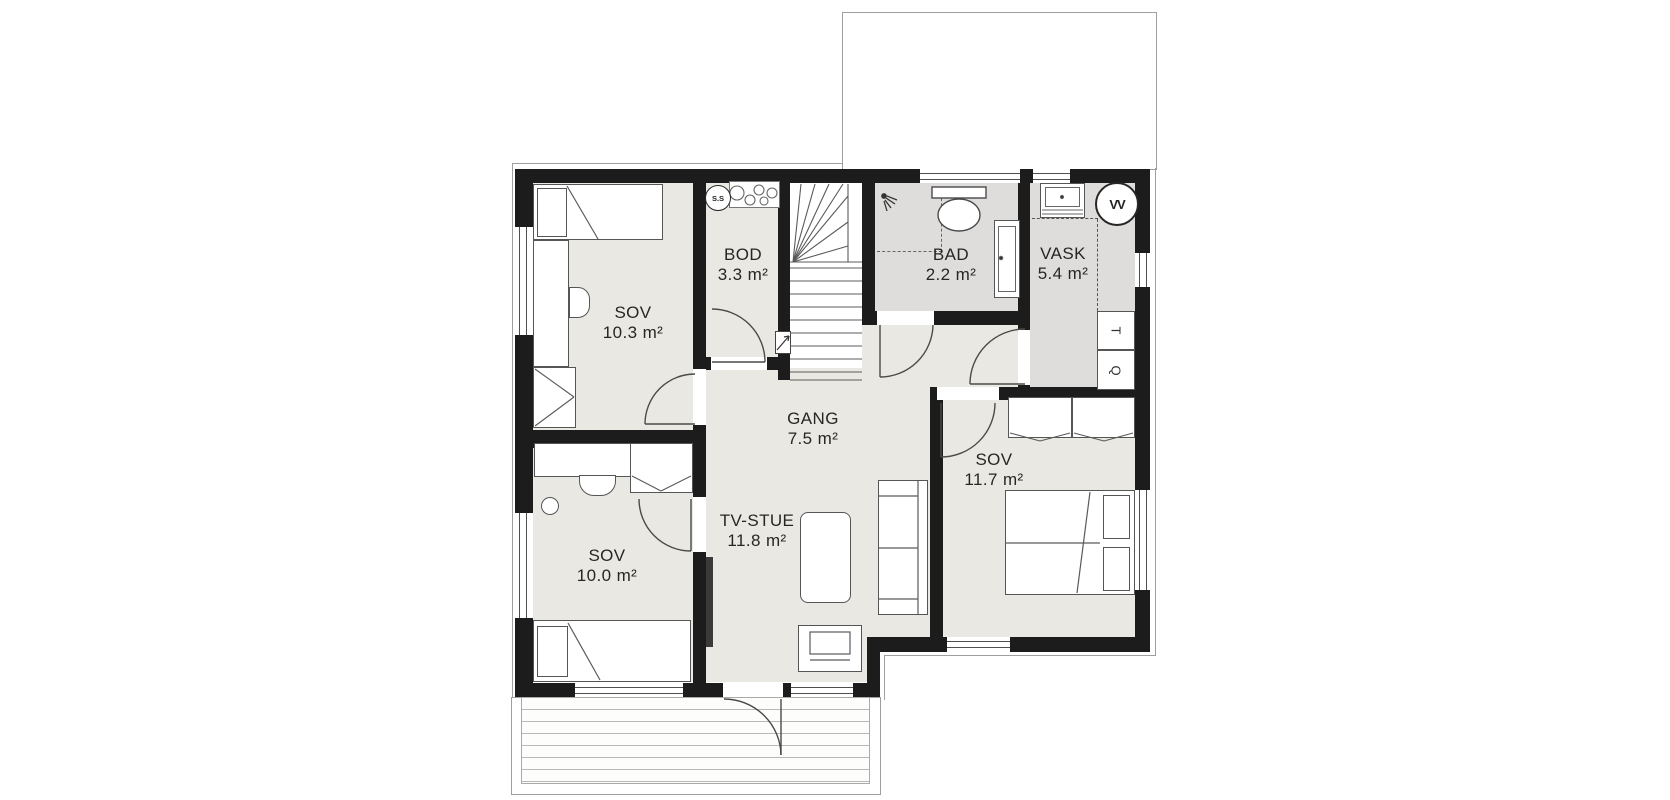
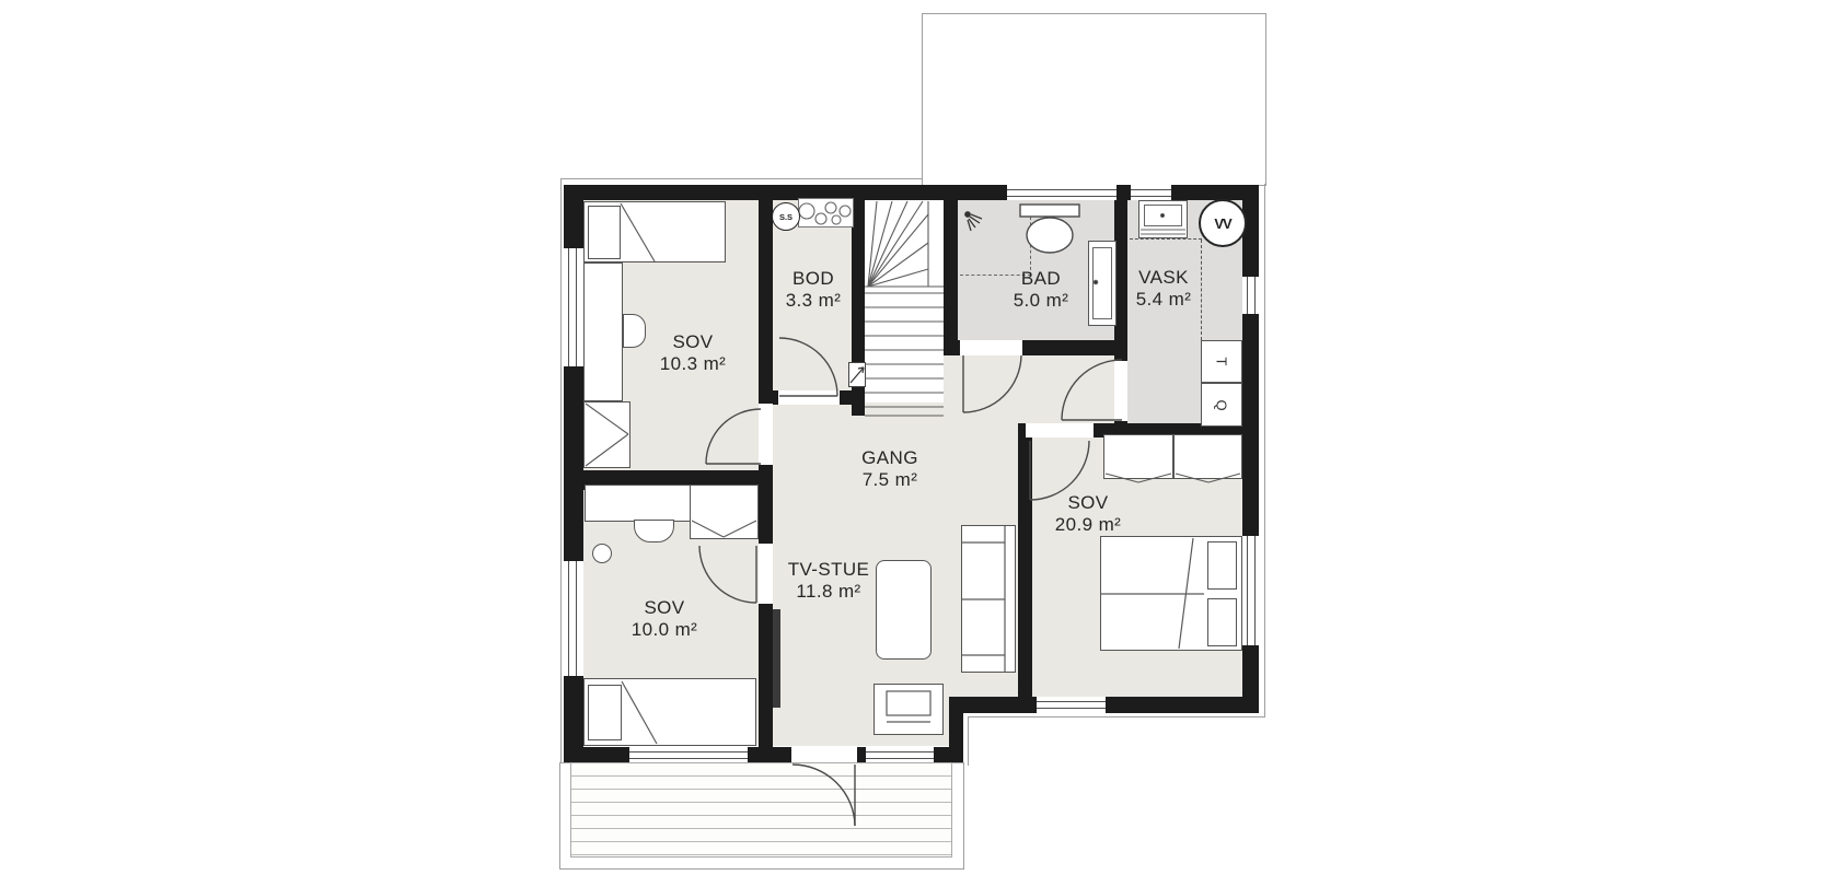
  VV
  S.S
  SOV
  10.3 m²
  BOD
  3.3 m²
  BAD
- 2.2 m²
+ 5.0 m²
  VASK
  5.4 m²
  GANG
  7.5 m²
  TV-STUE
  11.8 m²
  SOV
- 11.7 m²
+ 20.9 m²
  SOV
  10.0 m²
